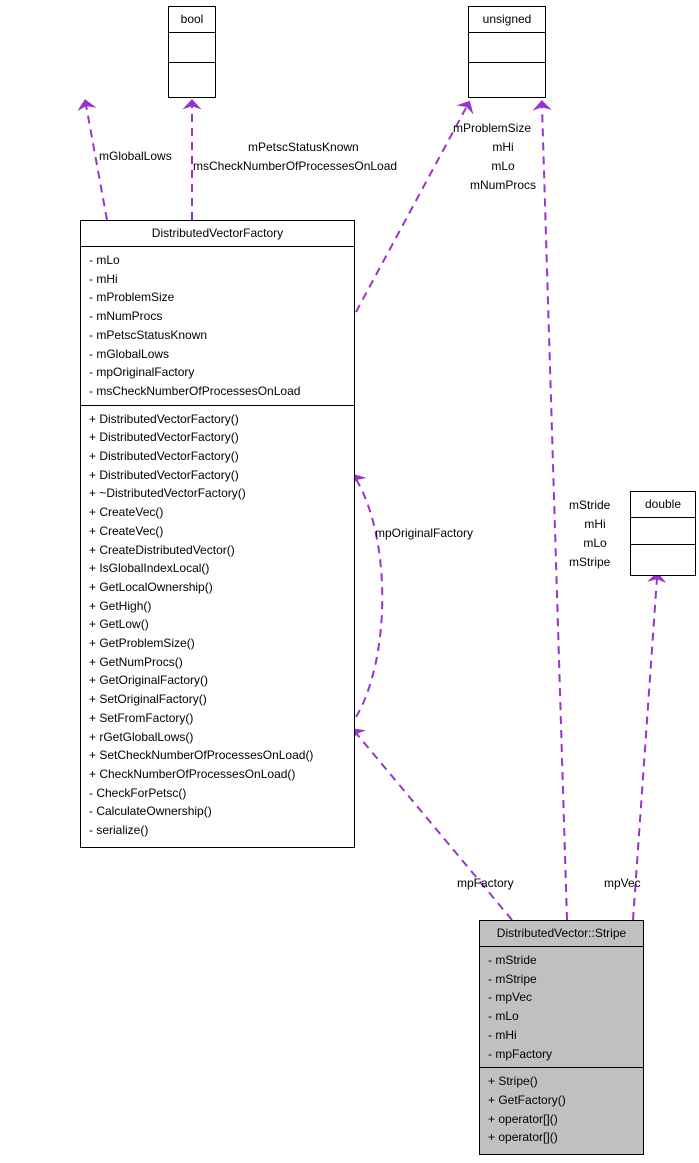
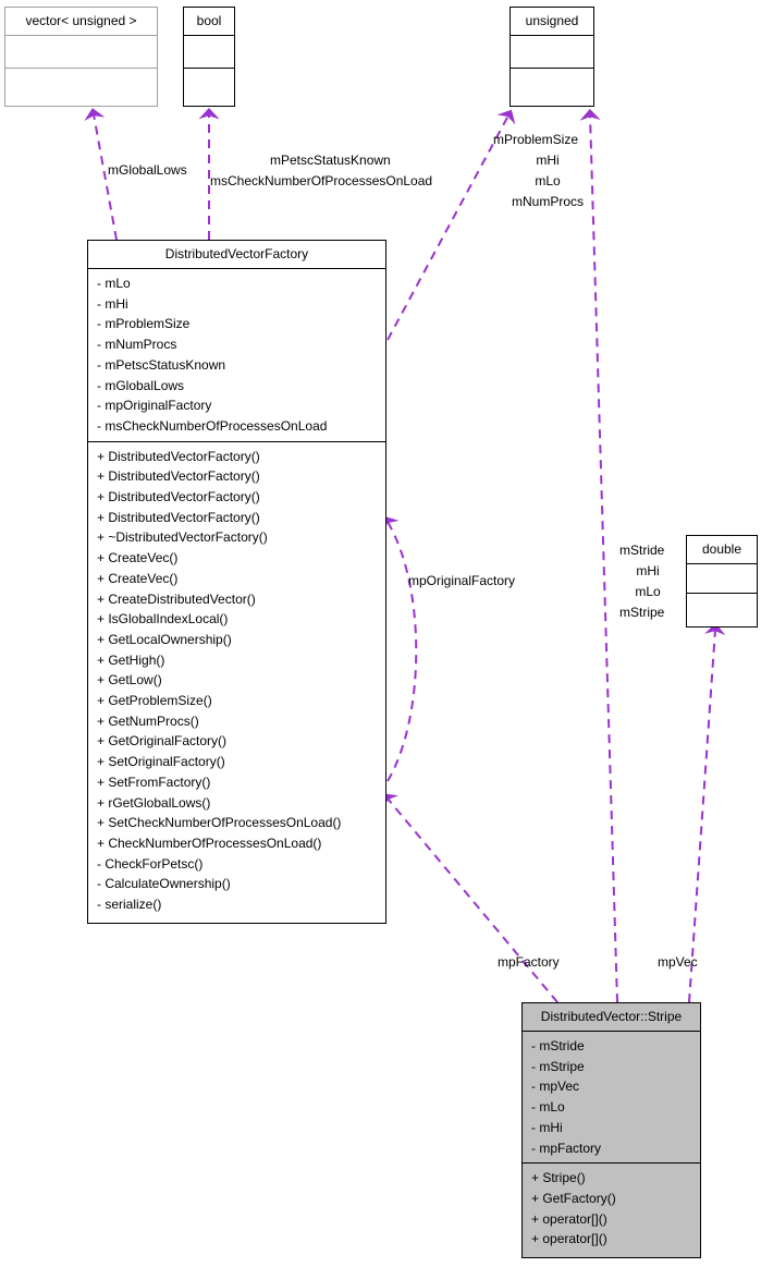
+ vector< unsigned >
  bool
  unsigned
  double
  DistributedVectorFactory
  - mLo
  - mHi
  - mProblemSize
  - mNumProcs
  - mPetscStatusKnown
  - mGlobalLows
  - mpOriginalFactory
  - msCheckNumberOfProcessesOnLoad
  + DistributedVectorFactory()
  + DistributedVectorFactory()
  + DistributedVectorFactory()
  + DistributedVectorFactory()
  + ~DistributedVectorFactory()
  + CreateVec()
  + CreateVec()
  + CreateDistributedVector()
  + IsGlobalIndexLocal()
  + GetLocalOwnership()
  + GetHigh()
  + GetLow()
  + GetProblemSize()
  + GetNumProcs()
  + GetOriginalFactory()
  + SetOriginalFactory()
  + SetFromFactory()
  + rGetGlobalLows()
  + SetCheckNumberOfProcessesOnLoad()
  + CheckNumberOfProcessesOnLoad()
  - CheckForPetsc()
  - CalculateOwnership()
  - serialize()
  DistributedVector::Stripe
  - mStride
  - mStripe
  - mpVec
  - mLo
  - mHi
  - mpFactory
  + Stripe()
  + GetFactory()
  + operator[]()
  + operator[]()
  mGlobalLows
  mPetscStatusKnown
  msCheckNumberOfProcessesOnLoad
  mProblemSize
  mHi
  mLo
  mNumProcs
  mpOriginalFactory
  mStride
  mHi
  mLo
  mStripe
  mpFactory
  mpVec
